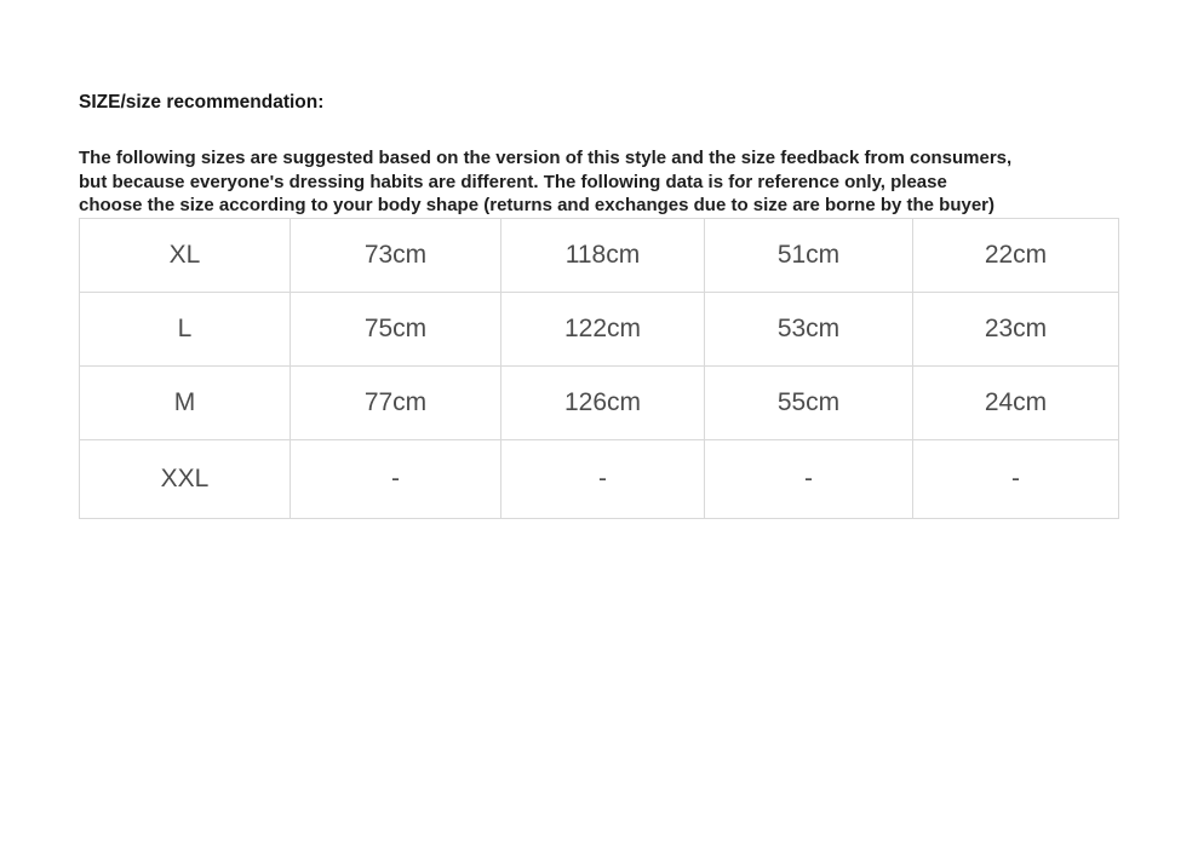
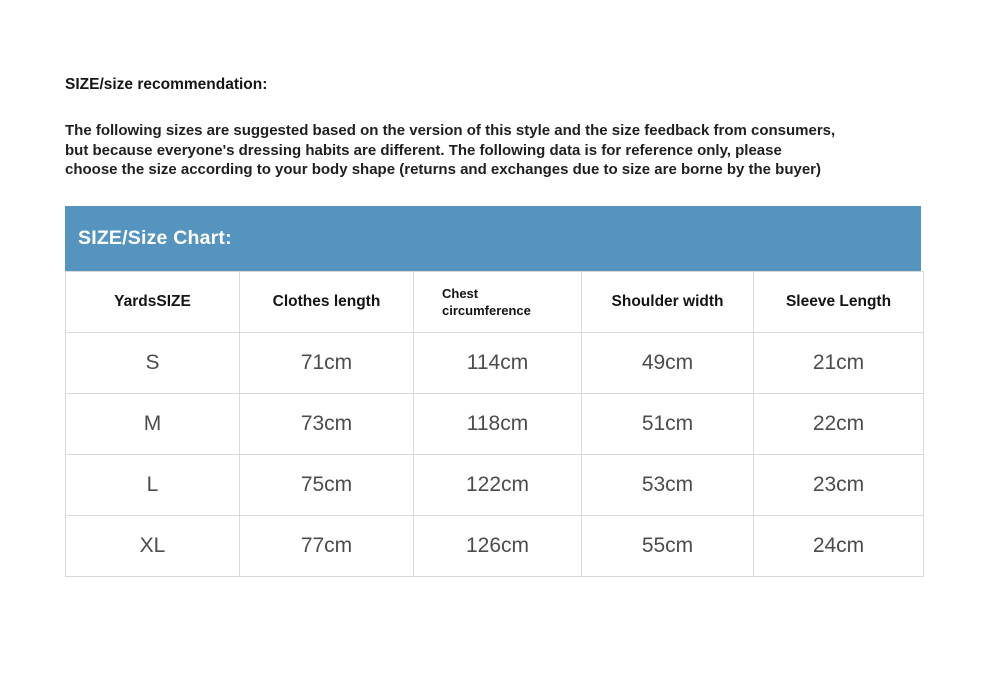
  SIZE/size recommendation:
  The following sizes are suggested based on the version of this style and the size feedback from consumers,
  but because everyone's dressing habits are different. The following data is for reference only, please
  choose the size according to your body shape (returns and exchanges due to size are borne by the buyer)
+ SIZE/Size Chart:
+ YardsSIZE	Clothes length	Chest circumference	Shoulder width	Sleeve Length
+ S	71cm	114cm	49cm	21cm
- XL	73cm	118cm	51cm	22cm
+ M	73cm	118cm	51cm	22cm
  L	75cm	122cm	53cm	23cm
- M	77cm	126cm	55cm	24cm
+ XL	77cm	126cm	55cm	24cm
- XXL	-	-	-	-
